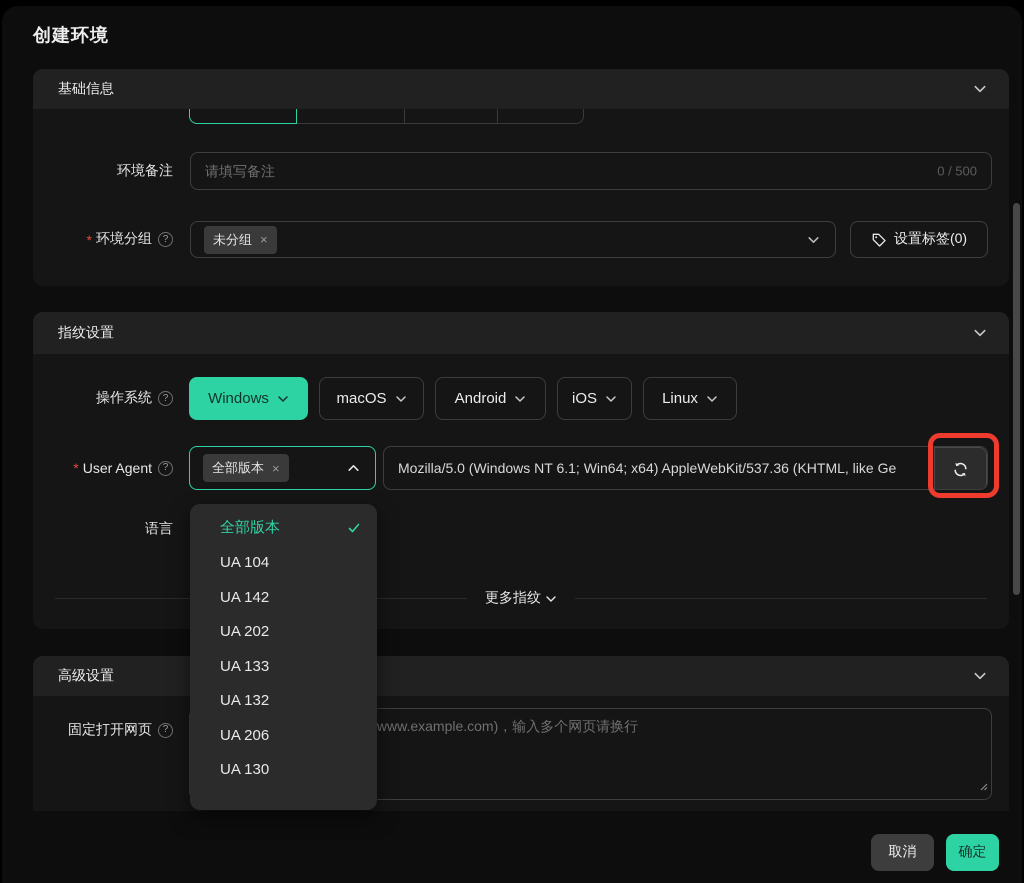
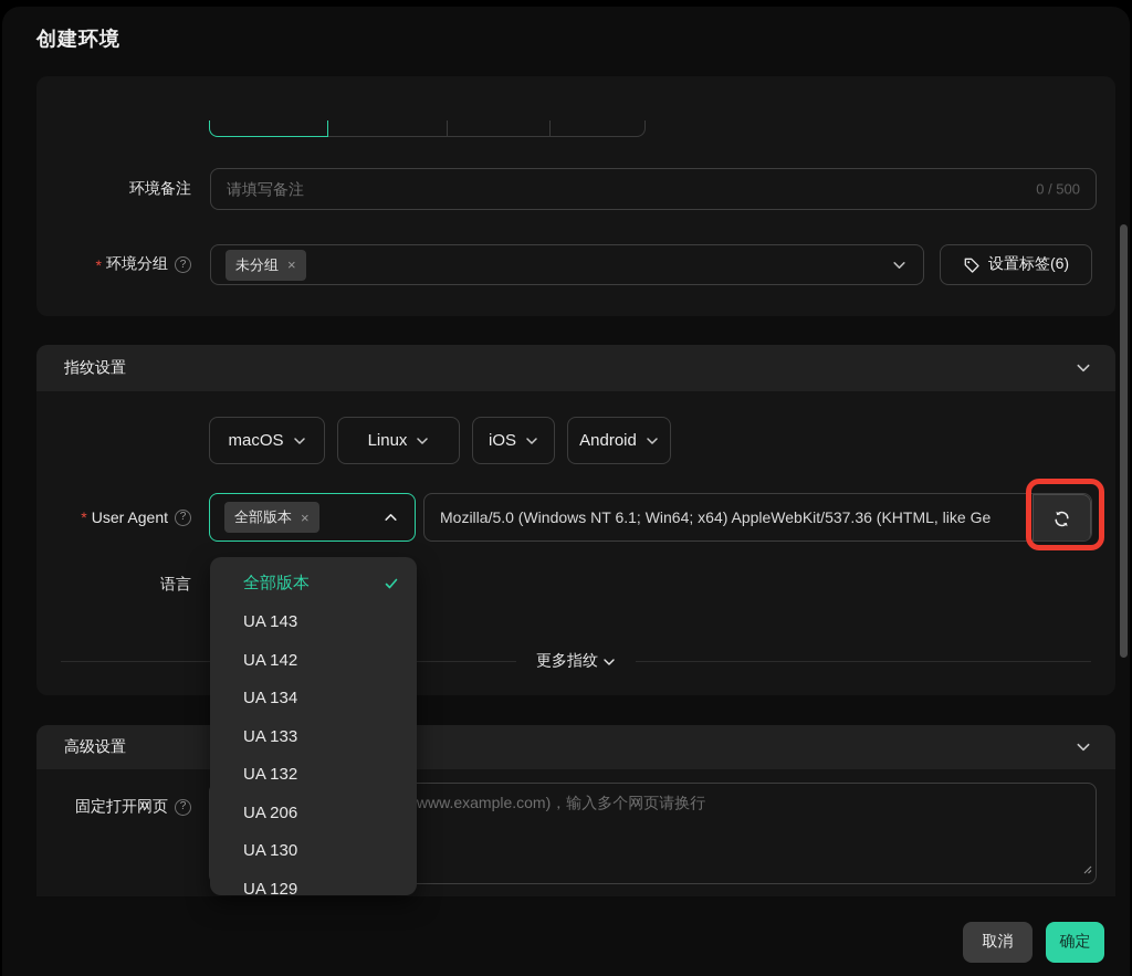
  创建环境
- 基础信息
  环境备注
  请填写备注
  0 / 500
  *
  环境分组
  未分组
  ×
- 设置标签(0)
+ 设置标签(6)
  指纹设置
- 操作系统
- Windows
  macOS
- Android
+ Linux
  iOS
- Linux
+ Android
  *
  User Agent
  全部版本
  ×
  Mozilla/5.0 (Windows NT 6.1; Win64; x64) AppleWebKit/537.36 (KHTML, like Ge
  语言
  更多指纹
  高级设置
  固定打开网页
  www.example.com)，输入多个网页请换行
  全部版本
- UA 104
+ UA 143
  UA 142
- UA 202
+ UA 134
  UA 133
  UA 132
  UA 206
  UA 130
+ UA 129
  取消
  确定
